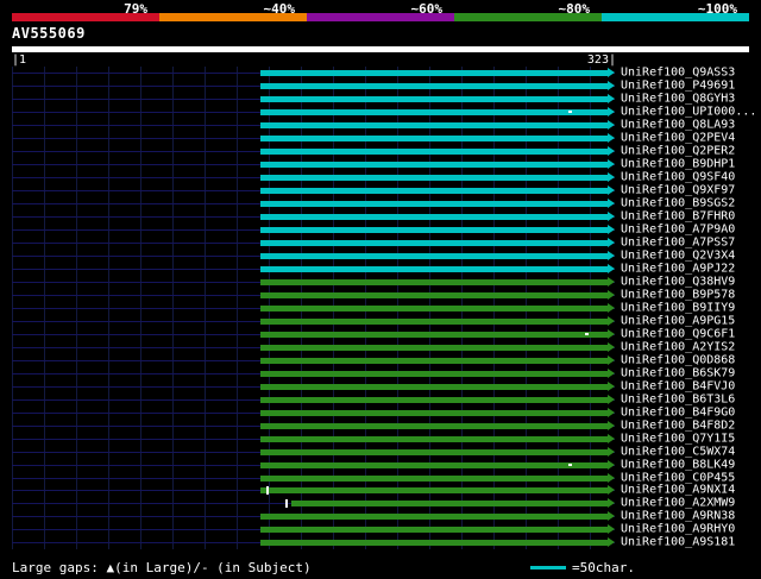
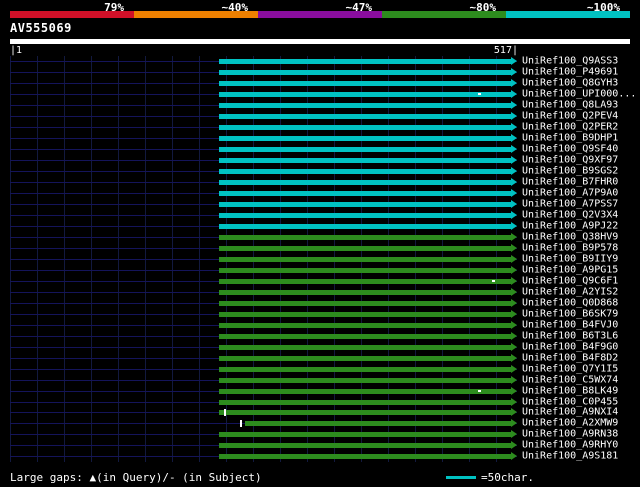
  79%
  ~40%
- ~60%
+ ~47%
  ~80%
  ~100%
  AV555069
  |1
- 323|
+ 517|
  UniRef100_Q9ASS3
  UniRef100_P49691
  UniRef100_Q8GYH3
  UniRef100_UPI000...
  UniRef100_Q8LA93
  UniRef100_Q2PEV4
  UniRef100_Q2PER2
  UniRef100_B9DHP1
  UniRef100_Q9SF40
  UniRef100_Q9XF97
  UniRef100_B9SGS2
  UniRef100_B7FHR0
  UniRef100_A7P9A0
  UniRef100_A7PSS7
  UniRef100_Q2V3X4
  UniRef100_A9PJ22
  UniRef100_Q38HV9
  UniRef100_B9P578
  UniRef100_B9IIY9
  UniRef100_A9PG15
  UniRef100_Q9C6F1
  UniRef100_A2YIS2
  UniRef100_Q0D868
  UniRef100_B6SK79
  UniRef100_B4FVJ0
  UniRef100_B6T3L6
  UniRef100_B4F9G0
  UniRef100_B4F8D2
  UniRef100_Q7Y1I5
  UniRef100_C5WX74
  UniRef100_B8LK49
  UniRef100_C0P455
  UniRef100_A9NXI4
  UniRef100_A2XMW9
  UniRef100_A9RN38
  UniRef100_A9RHY0
  UniRef100_A9S181
- Large gaps: ▲(in Large)/- (in Subject)
+ Large gaps: ▲(in Query)/- (in Subject)
  =50char.
